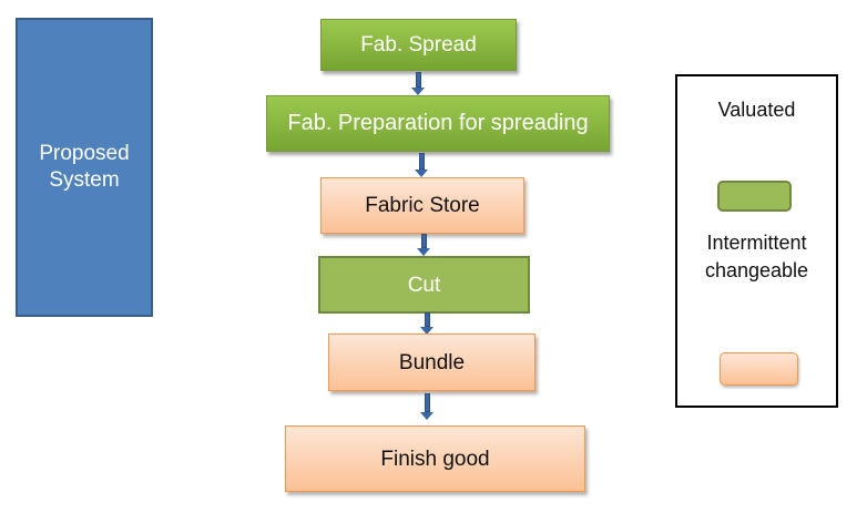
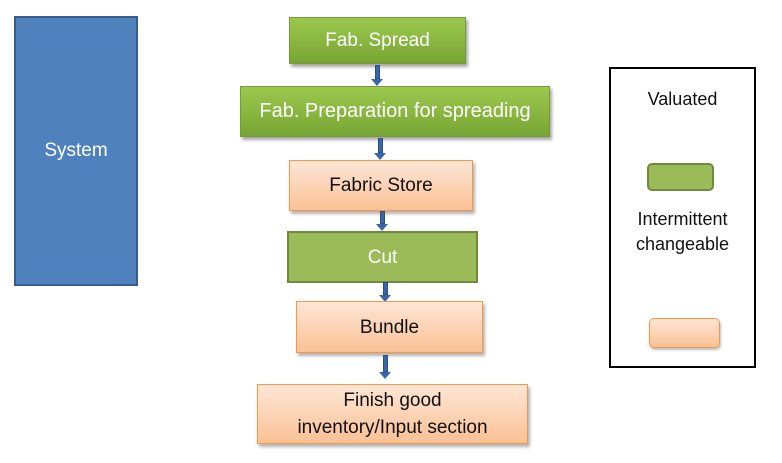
- Proposed
  System
  Fab. Spread
  Fab. Preparation for spreading
  Fabric Store
  Cut
  Bundle
  Finish good
+ inventory/Input section
  Valuated
  Intermittent
  changeable
